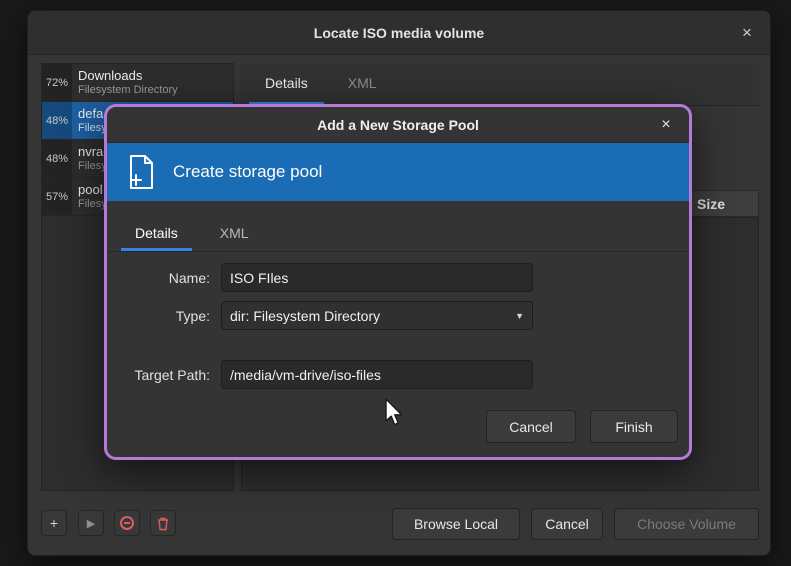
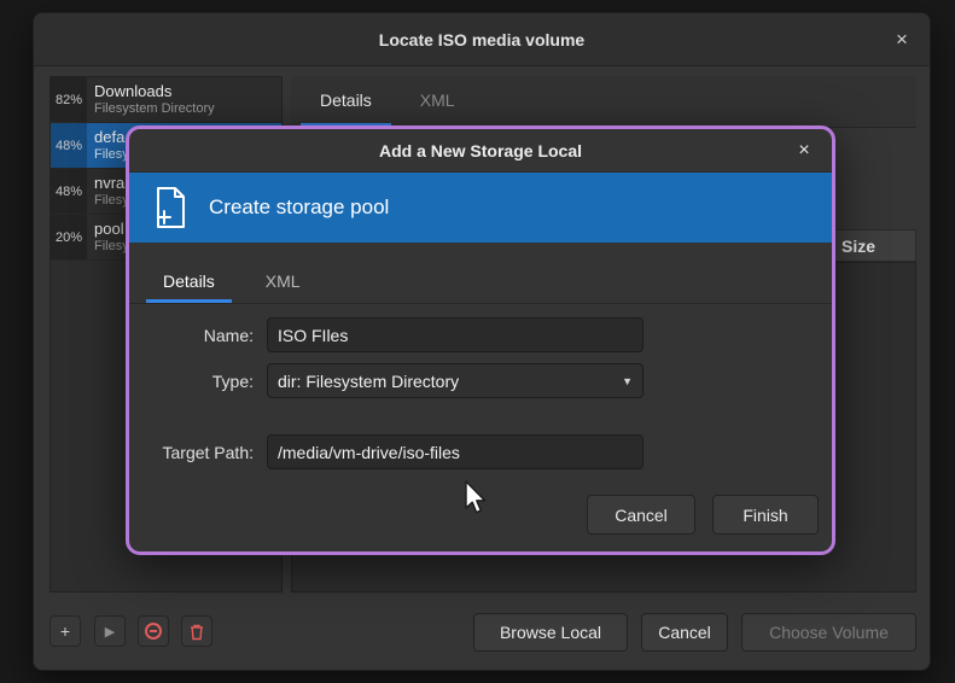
  Locate ISO media volume
  ×
- 72%
+ 82%
  Downloads
  Filesystem Directory
  48%
  defa
  Files
  48%
  nvra
  Files
- 57%
+ 20%
  pool
  Files
  Details
  XML
  Size
  +
  ▶
  Browse Local
  Cancel
  Choose Volume
- Add a New Storage Pool
+ Add a New Storage Local
  ×
  Create storage pool
  Details
  XML
  Name:
  ISO FIles
  Type:
  dir: Filesystem Directory
  ▼
  Target Path:
  /media/vm-drive/iso-files
  Cancel
  Finish
